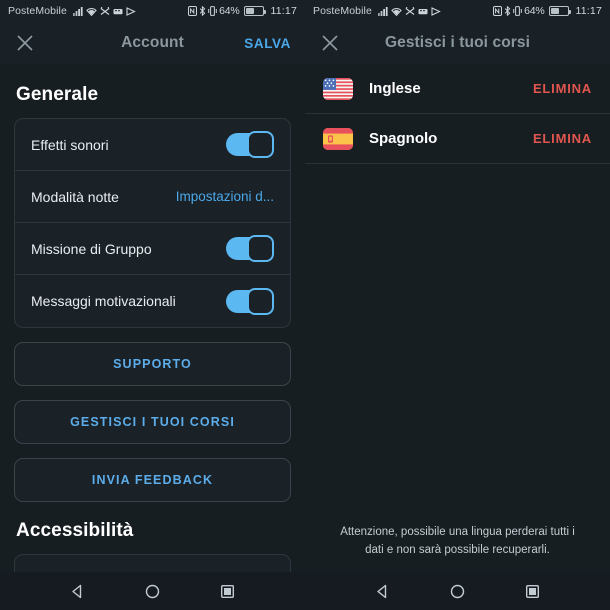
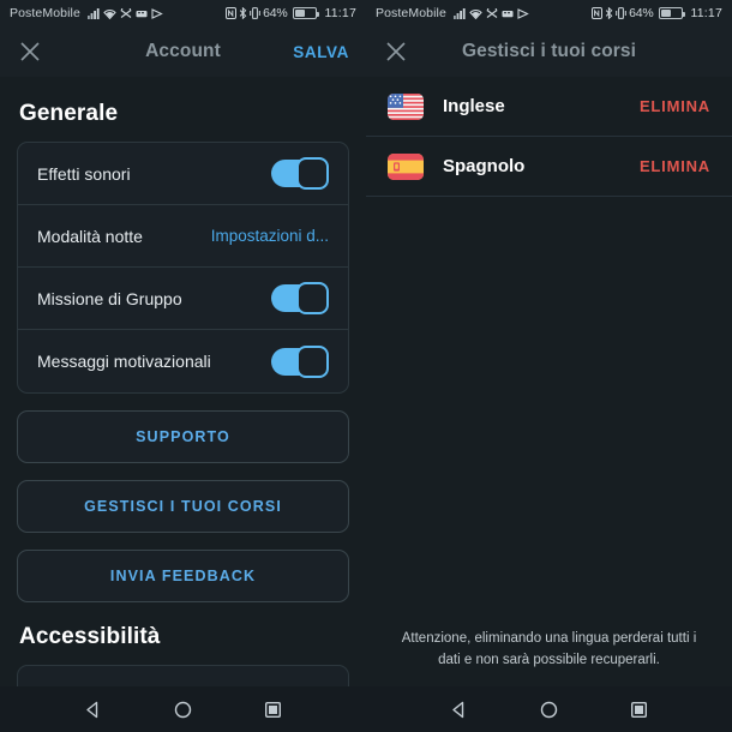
  PosteMobile
  64%
  11:17
  Account
  SALVA
  Generale
  Effetti sonori
  Modalità notte
  Impostazioni d...
  Missione di Gruppo
  Messaggi motivazionali
  SUPPORTO
  GESTISCI I TUOI CORSI
  INVIA FEEDBACK
  Accessibilità
  PosteMobile
  64%
  11:17
  Gestisci i tuoi corsi
  Inglese
  ELIMINA
  Spagnolo
  ELIMINA
- Attenzione, possibile una lingua perderai tutti i dati e non sarà possibile recuperarli.
+ Attenzione, eliminando una lingua perderai tutti i dati e non sarà possibile recuperarli.
